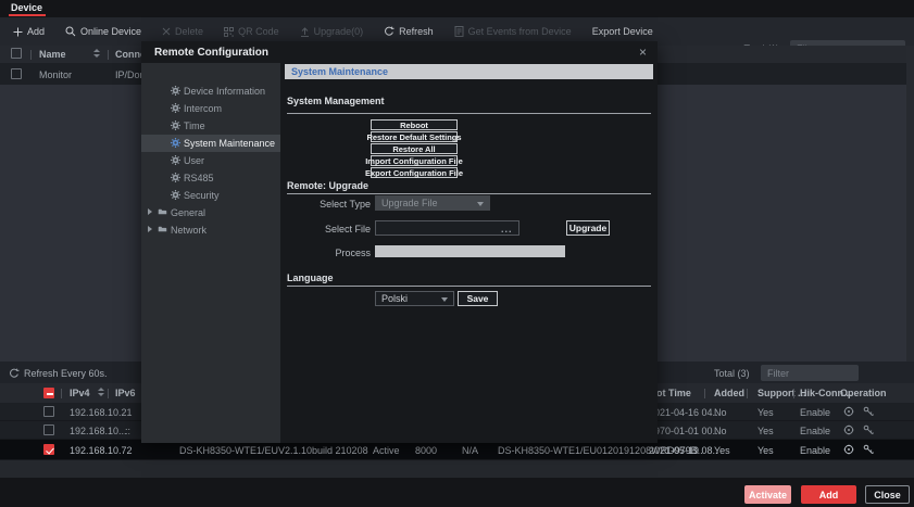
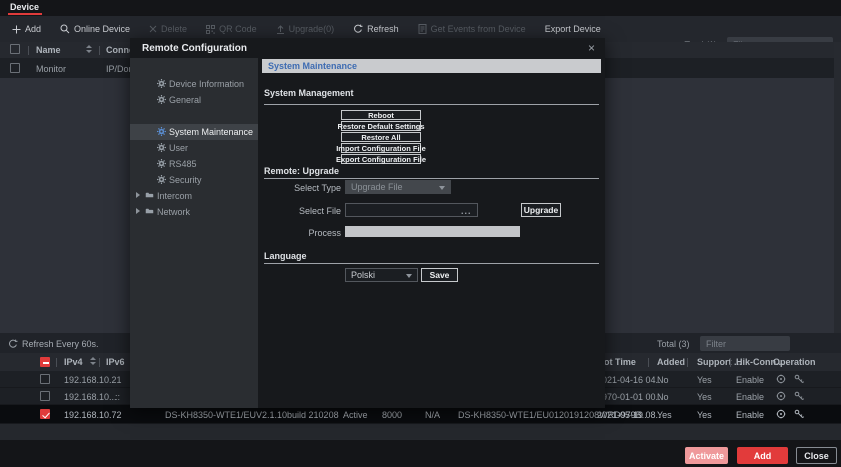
  Device
  Add
  Online Device
  Delete
  QR Code
  Upgrade(0)
  Refresh
  Get Events from Device
  Export Device
  Name
  Monitor
  Refresh Every 60s.
  Total (3)
  Filter
  IPv4
  IPv6
  ot Time
  Added
  Suppor ...
  Hik-Conn...
  Operation
  192.168.10.21
  21-04-16 04..
  No
  Yes
  Enable
  192.168.10...
  ::
  70-01-01 00..
  No
  Yes
  Enable
  192.168.10.72
  DS-KH8350-WTE1/EU
  V2.1.10build 210208
  Active
  8000
  N/A
  DS-KH8350-WTE1/EU0120191208WRD979B..
  2021-05-19 08..
  Yes
  Yes
  Enable
  Activate
  Add
  Close
  Remote Configuration
  ×
  Device Information
- Intercom
+ General
- Time
  System Maintenance
  User
  RS485
  Security
- General
+ Intercom
  Network
  System Maintenance
  System Management
  Reboot
  Restore Default Settings
  Restore All
  Import Configuration File
  Export Configuration File
  Remote: Upgrade
  Select Type
  Upgrade File
  Select File
  ...
  Upgrade
  Process
  Language
  Polski
  Save
